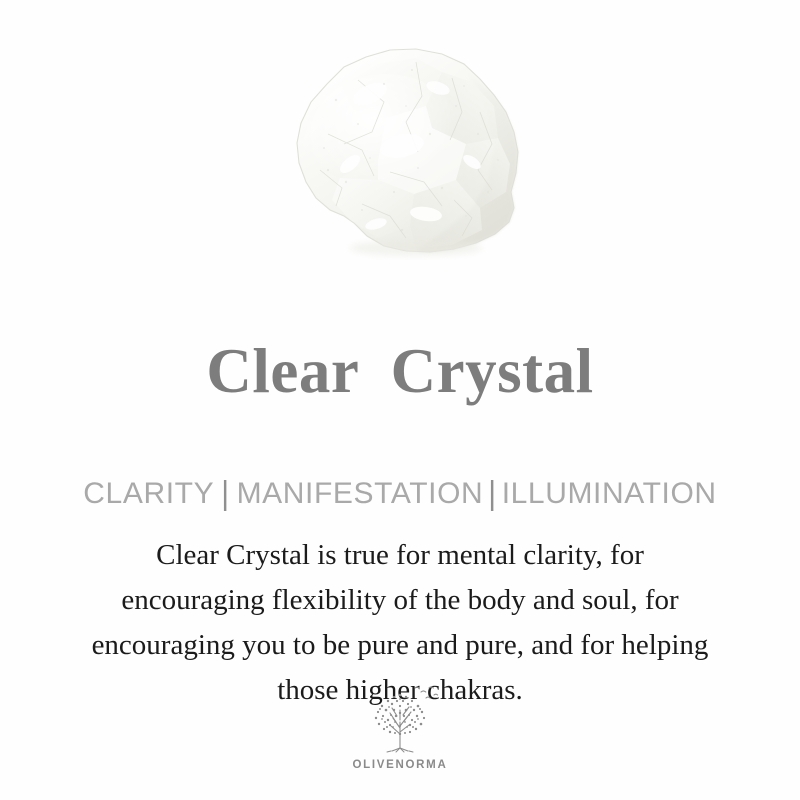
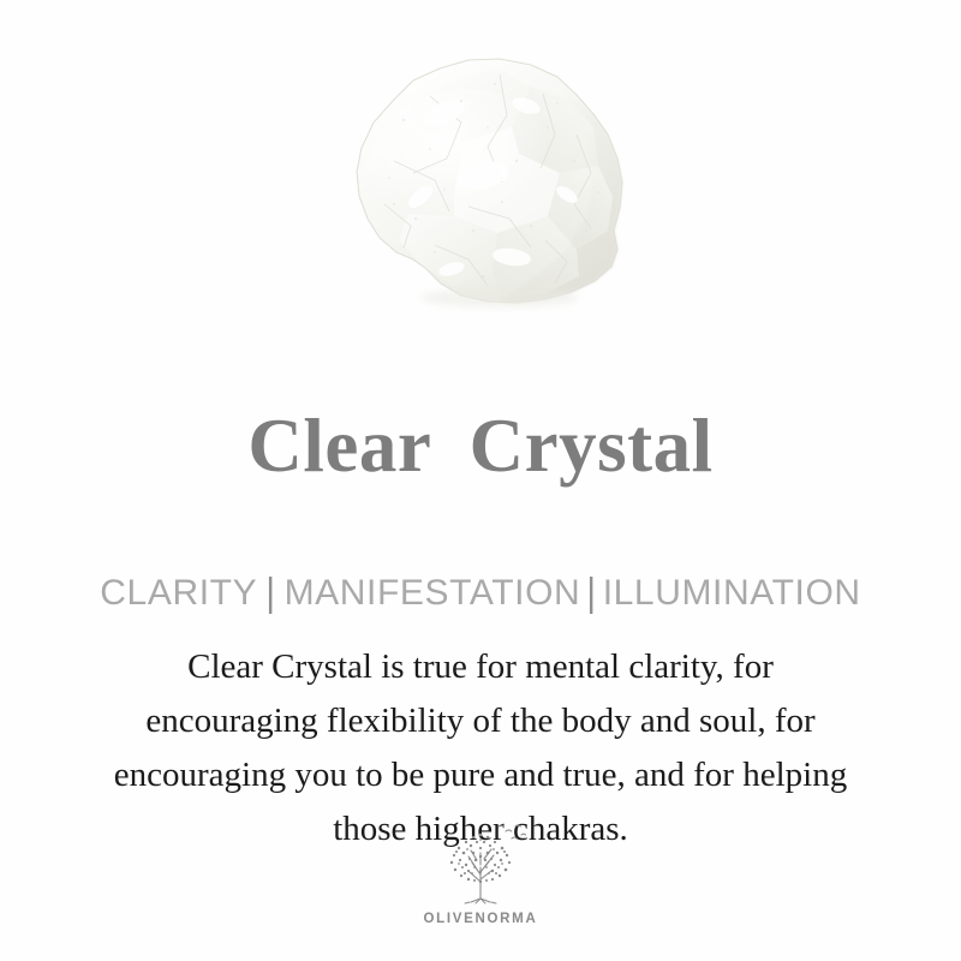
  Clear Crystal
  CLARITY
  |
  MANIFESTATION
  |
  ILLUMINATION
  Clear Crystal is true for mental clarity, for
  encouraging flexibility of the body and soul, for
- encouraging you to be pure and pure, and for helping
+ encouraging you to be pure and true, and for helping
  those higher chakras.
  OLIVENORMA
